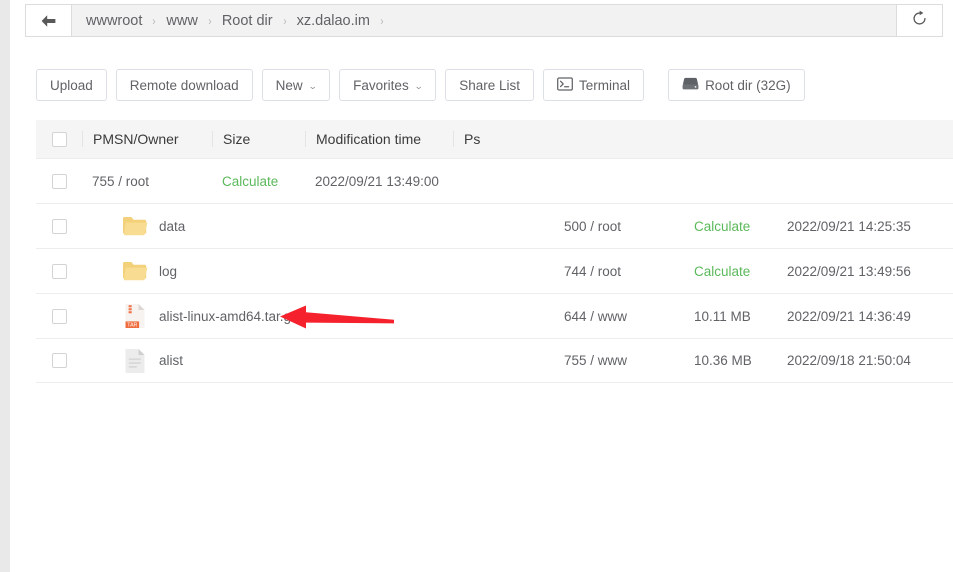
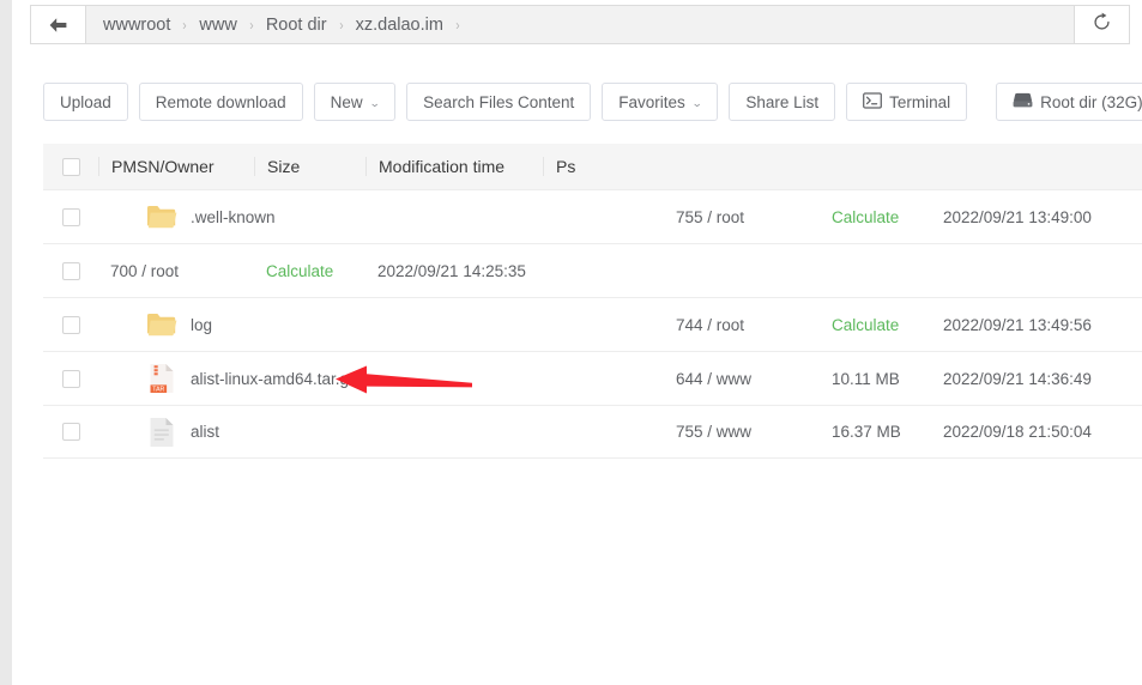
  wwwroot
  ›
  www
  ›
  Root dir
  ›
  xz.dalao.im
  ›
  Upload
  Remote download
  New
  ⌄
+ Search Files Content
  Favorites
  ⌄
  Share List
  Terminal
  Root dir (32G)
  PMSN/Owner
  Size
  Modification time
  Ps
+ .well-known
  755 / root
  Calculate
  2022/09/21 13:49:00
- data
- 500 / root
+ 700 / root
  Calculate
  2022/09/21 14:25:35
  log
  744 / root
  Calculate
  2022/09/21 13:49:56
  alist-linux-amd64.tar
  644 / www
  10.11 MB
  2022/09/21 14:36:49
  alist
  755 / www
- 10.36 MB
+ 16.37 MB
  2022/09/18 21:50:04
